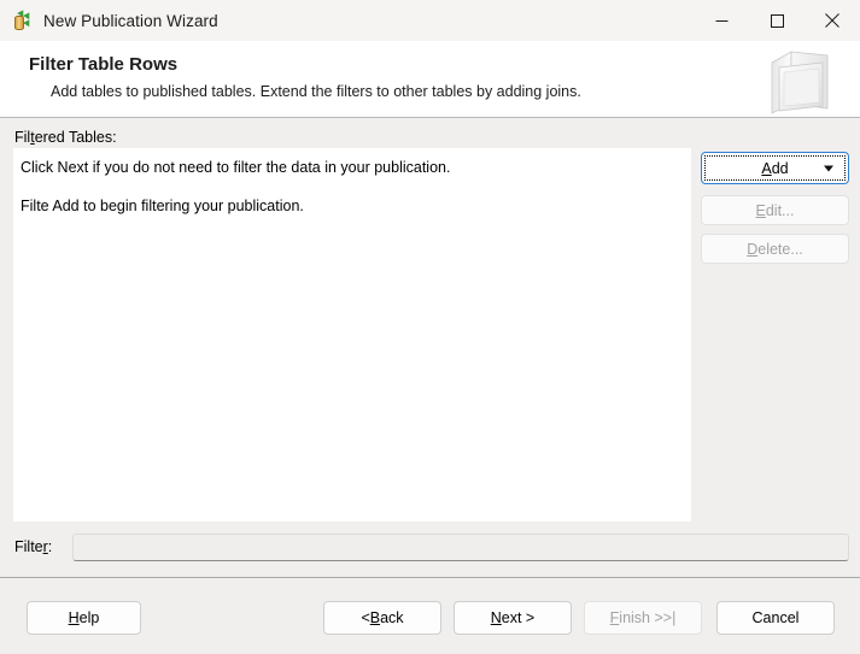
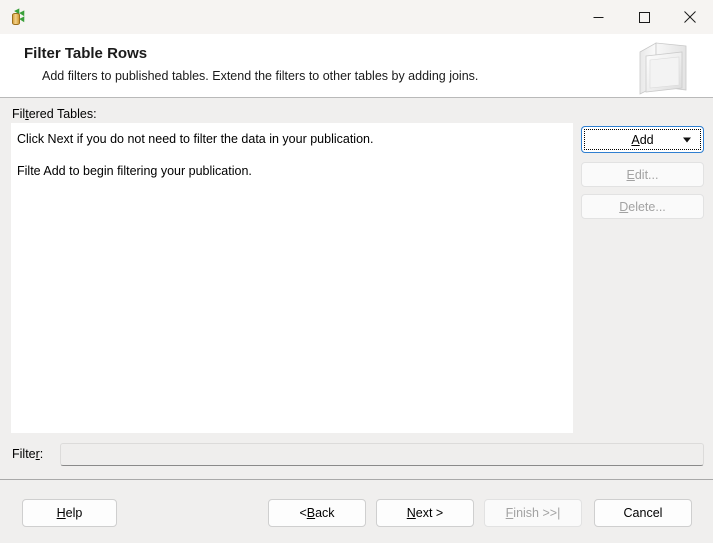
- New Publication Wizard
  Filter Table Rows
- Add tables to published tables. Extend the filters to other tables by adding joins.
+ Add filters to published tables. Extend the filters to other tables by adding joins.
  Filtered Tables:
  Click Next if you do not need to filter the data in your publication.
  Filte Add to begin filtering your publication.
  Add
  E
  dit...
  D
  elete...
  Filter:
  H
  elp
  <
  B
  ack
  N
  ext >
  F
  inish >>|
  Cancel
